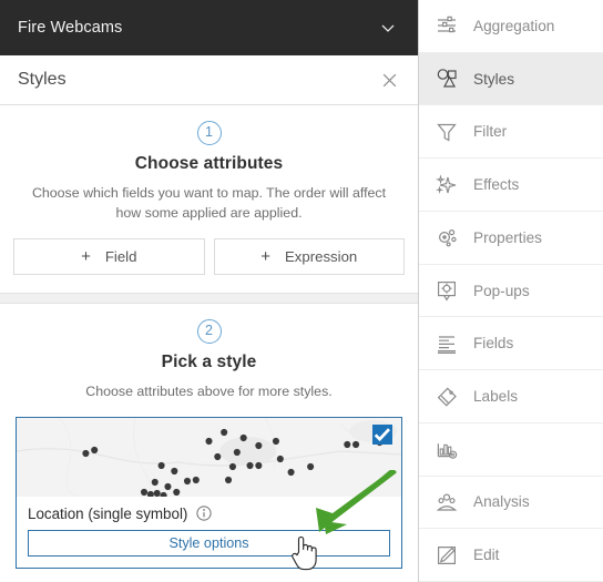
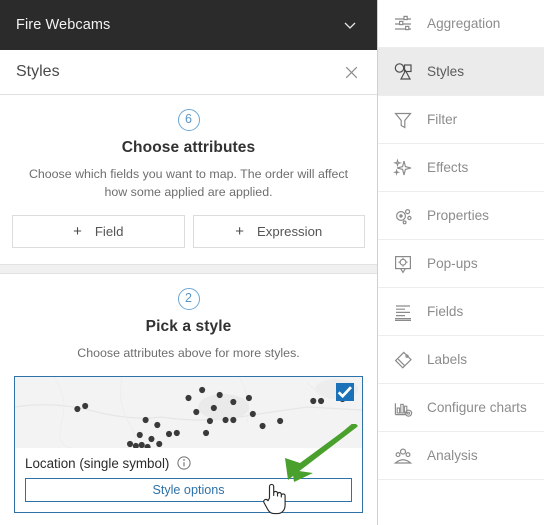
  Fire Webcams
  Styles
- 1
+ 6
  Choose attributes
  Choose which fields you want to map. The order will affect how some applied are applied.
  +
  Field
  +
  Expression
  2
  Pick a style
  Choose attributes above for more styles.
  Location (single symbol)
  Style options
  Aggregation
  Styles
  Filter
  Effects
  Properties
  Pop-ups
  Fields
  Labels
+ Configure charts
  Analysis
- Edit
